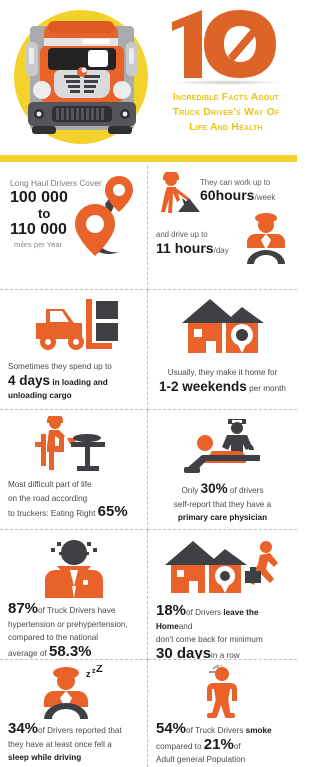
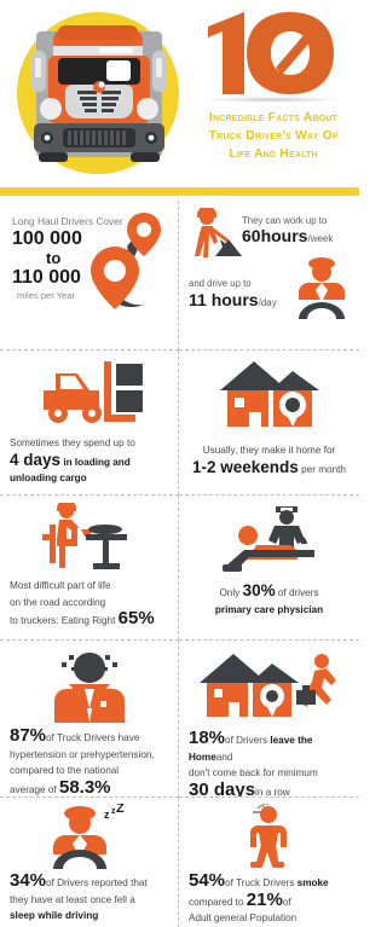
  Incredible Facts About
  Truck Driver's Way Of
  Life And Health
  Long Haul Drivers Cover
  100 000
  to
  110 000
  miles per Year
  They can work up to
  60hours/week
  and drive up to
  11 hours/day
  Sometimes they spend up to
  4 days in loading and
  unloading cargo
  Usually, they make it home for
  1-2 weekends per month
  Most difficult part of life
  on the road according
  to truckers: Eating Right 65%
  Only 30% of drivers
- self-report that they have a
  primary care physician
  87%of Truck Drivers have
  hypertension or prehypertension,
  compared to the national
  average of 58.3%
  18%of Drivers leave the Homeand
  don't come back for minimum
  30 daysin a row
  z
  Z
  34%of Drivers reported that
  they have at least once fell a
  sleep while driving
  54%of Truck Drivers smoke
  compared to 21%of
  Adult general Population
